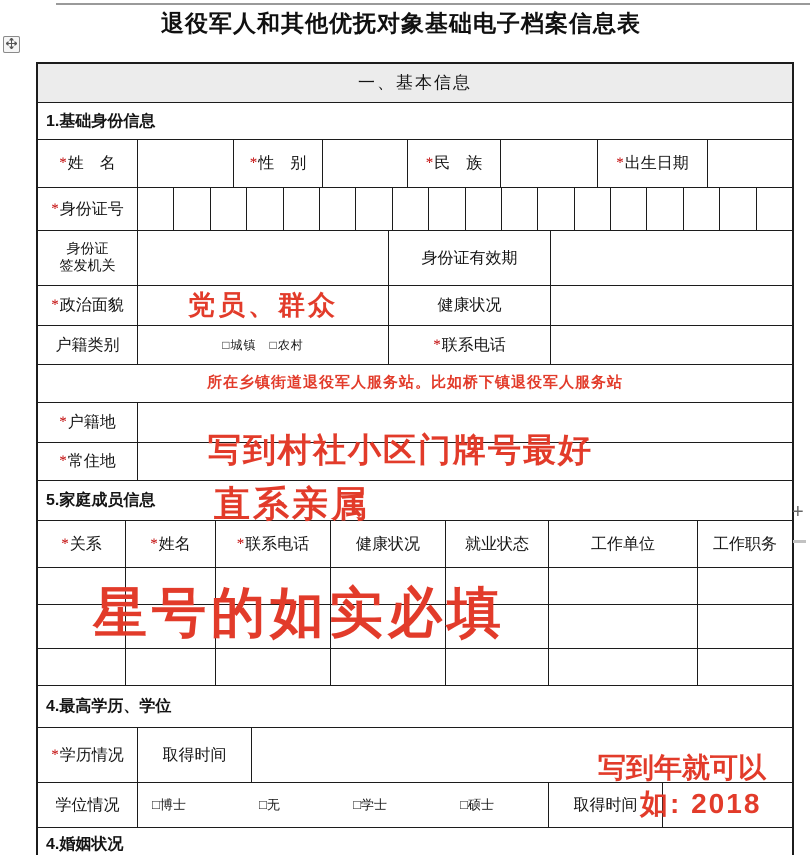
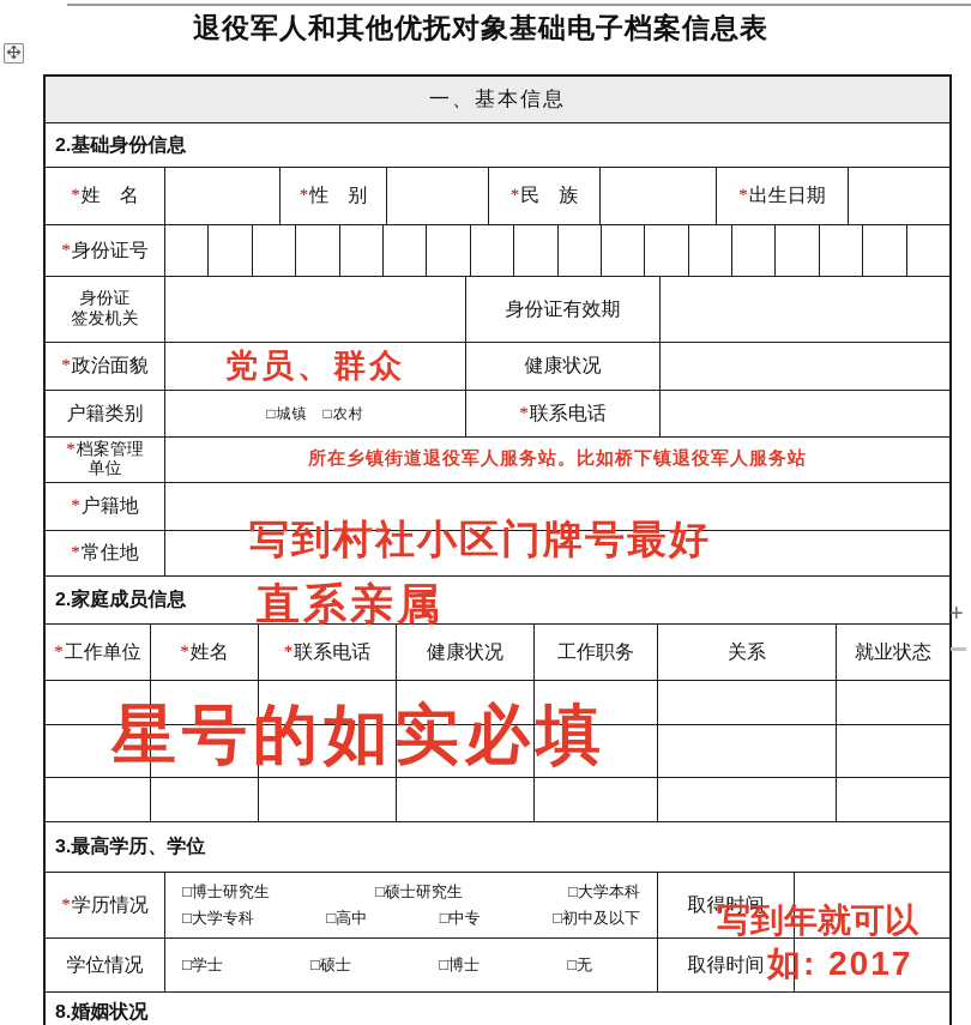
  退役军人和其他优抚对象基础电子档案信息表
  一、基本信息
- 1.基础身份信息
+ 2.基础身份信息
  *
  姓 名
  *
  性 别
  *
  民 族
  *
  出生日期
  *
  身份证号
  身份证
  签发机关
  身份证有效期
  *
  政治面貌
  党员、群众
  健康状况
  户籍类别
  □城镇 □农村
  *
  联系电话
+ *档案管理
+ 单位
  所在乡镇街道退役军人服务站。比如桥下镇退役军人服务站
  *
  户籍地
  *
  常住地
- 5.家庭成员信息
+ 2.家庭成员信息
  *
- 关系
+ 工作单位
  *
  姓名
  *
  联系电话
  健康状况
- 就业状态
+ 工作职务
- 工作单位
+ 关系
- 工作职务
+ 就业状态
- 4.最高学历、学位
+ 3.最高学历、学位
  *
  学历情况
+ □博士研究生
+ □硕士研究生
+ □大学本科
+ □大学专科
+ □高中
+ □中专
+ □初中及以下
  取得时间
  学位情况
- □博士
+ □学士
- □无
+ □硕士
- □学士
+ □博士
- □硕士
+ □无
  取得时间
- 4.婚姻状况
+ 8.婚姻状况
  写到村社小区门牌号最好
  直系亲属
  星号的如实必填
  写到年就可以
- 如: 2018
+ 如: 2017
  +
